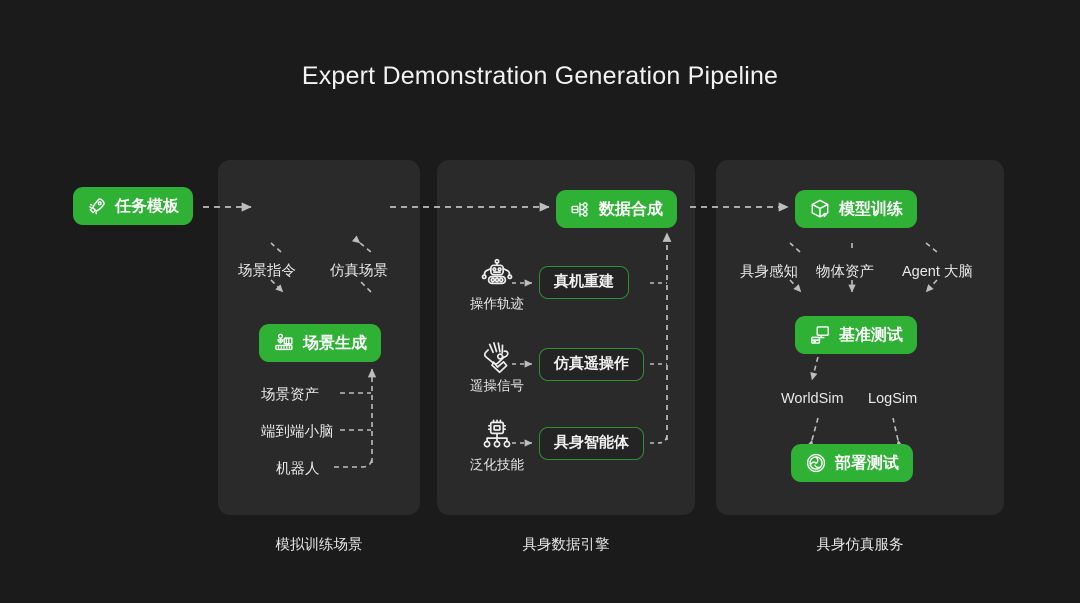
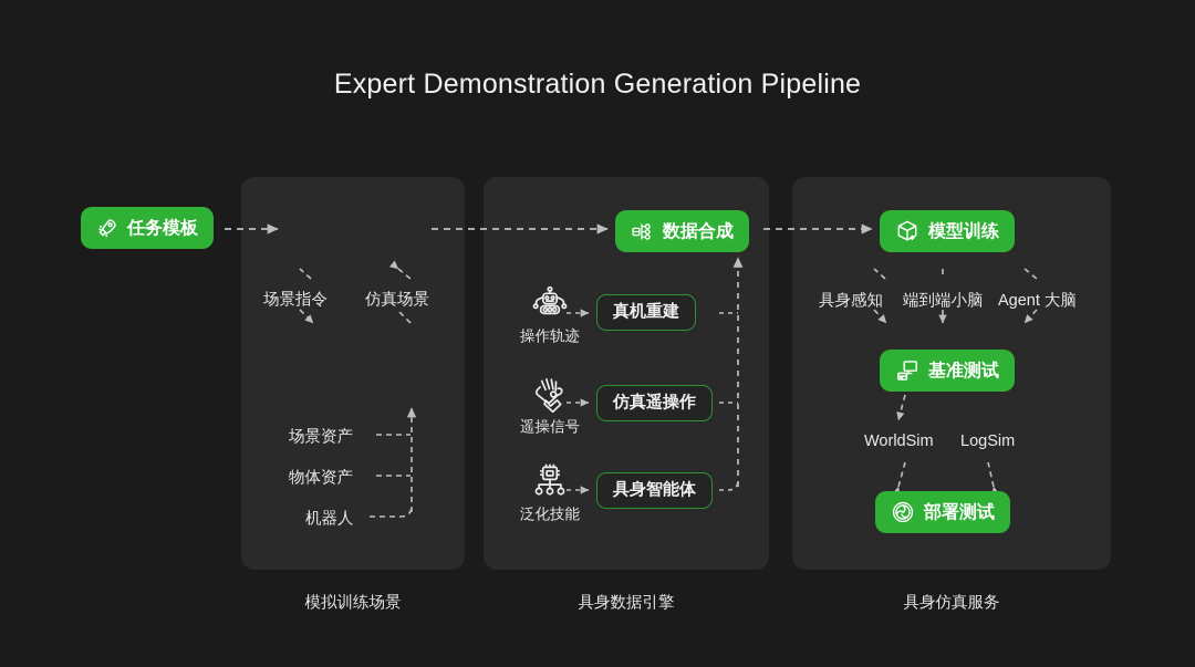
  Expert Demonstration Generation Pipeline
  任务模板
- 场景生成
  场景指令
  仿真场景
  场景资产
- 端到端小脑
+ 物体资产
  机器人
  数据合成
  真机重建
  仿真遥操作
  具身智能体
  操作轨迹
  遥操信号
  泛化技能
  模型训练
  基准测试
  部署测试
  具身感知
- 物体资产
+ 端到端小脑
  Agent 大脑
  WorldSim
  LogSim
  模拟训练场景
  具身数据引擎
  具身仿真服务
